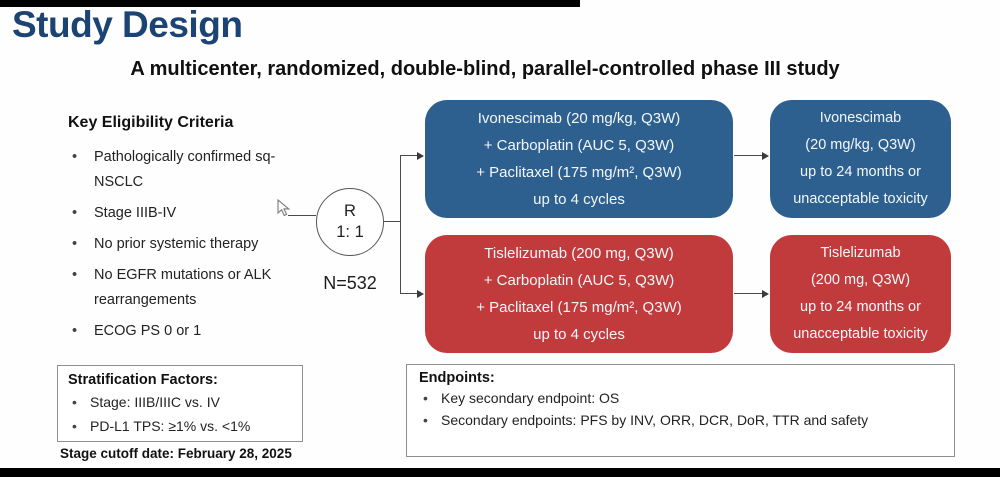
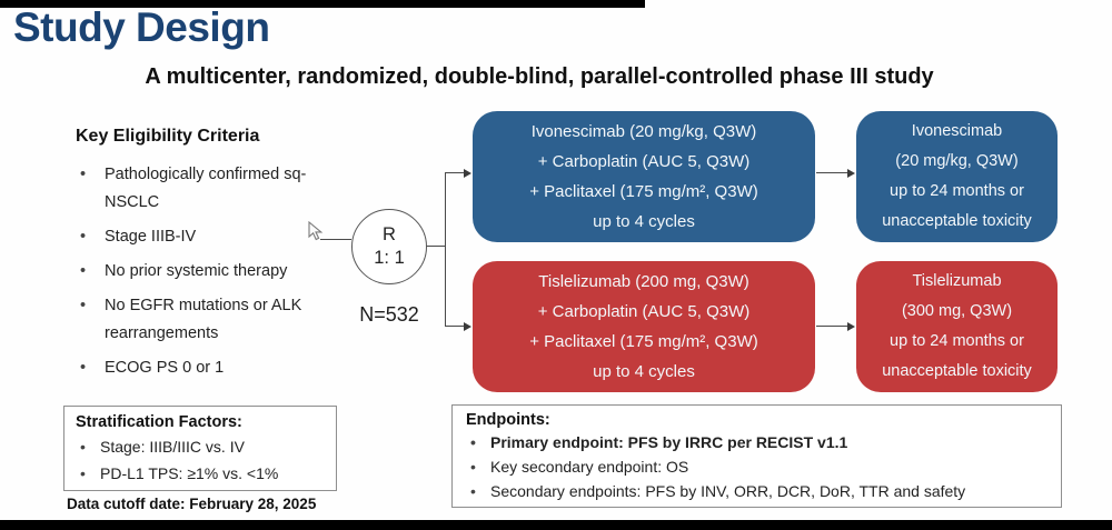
  Study Design
  A multicenter, randomized, double-blind, parallel-controlled phase III study
  Key Eligibility Criteria
  Pathologically confirmed sq-NSCLC
  Stage IIIB-IV
  No prior systemic therapy
  No EGFR mutations or ALK rearrangements
  ECOG PS 0 or 1
  R
  1: 1
  N=532
  Ivonescimab (20 mg/kg, Q3W)
  + Carboplatin (AUC 5, Q3W)
  + Paclitaxel (175 mg/m², Q3W)
  up to 4 cycles
  Tislelizumab (200 mg, Q3W)
  + Carboplatin (AUC 5, Q3W)
  + Paclitaxel (175 mg/m², Q3W)
  up to 4 cycles
  Ivonescimab
  (20 mg/kg, Q3W)
  up to 24 months or
  unacceptable toxicity
  Tislelizumab
- (200 mg, Q3W)
+ (300 mg, Q3W)
  up to 24 months or
  unacceptable toxicity
  Stratification Factors:
  Stage: IIIB/IIIC vs. IV
  PD-L1 TPS: ≥1% vs. <1%
  Endpoints:
+ Primary endpoint: PFS by IRRC per RECIST v1.1
  Key secondary endpoint: OS
  Secondary endpoints: PFS by INV, ORR, DCR, DoR, TTR and safety
- Stage cutoff date: February 28, 2025
+ Data cutoff date: February 28, 2025
